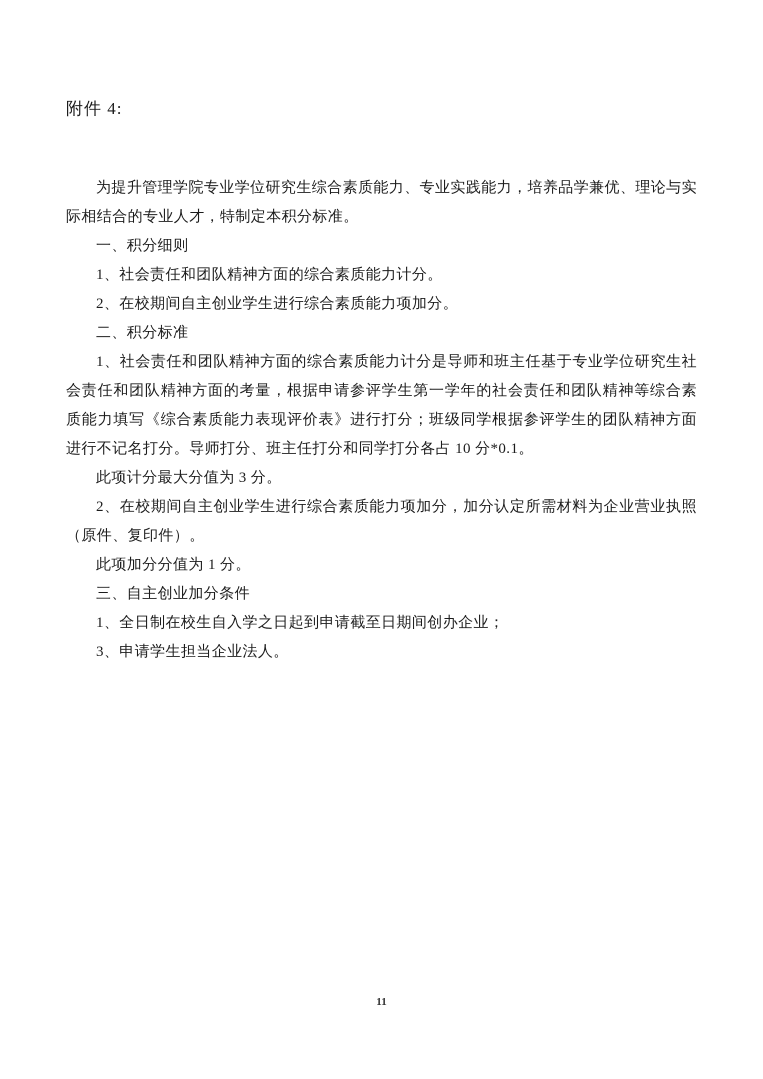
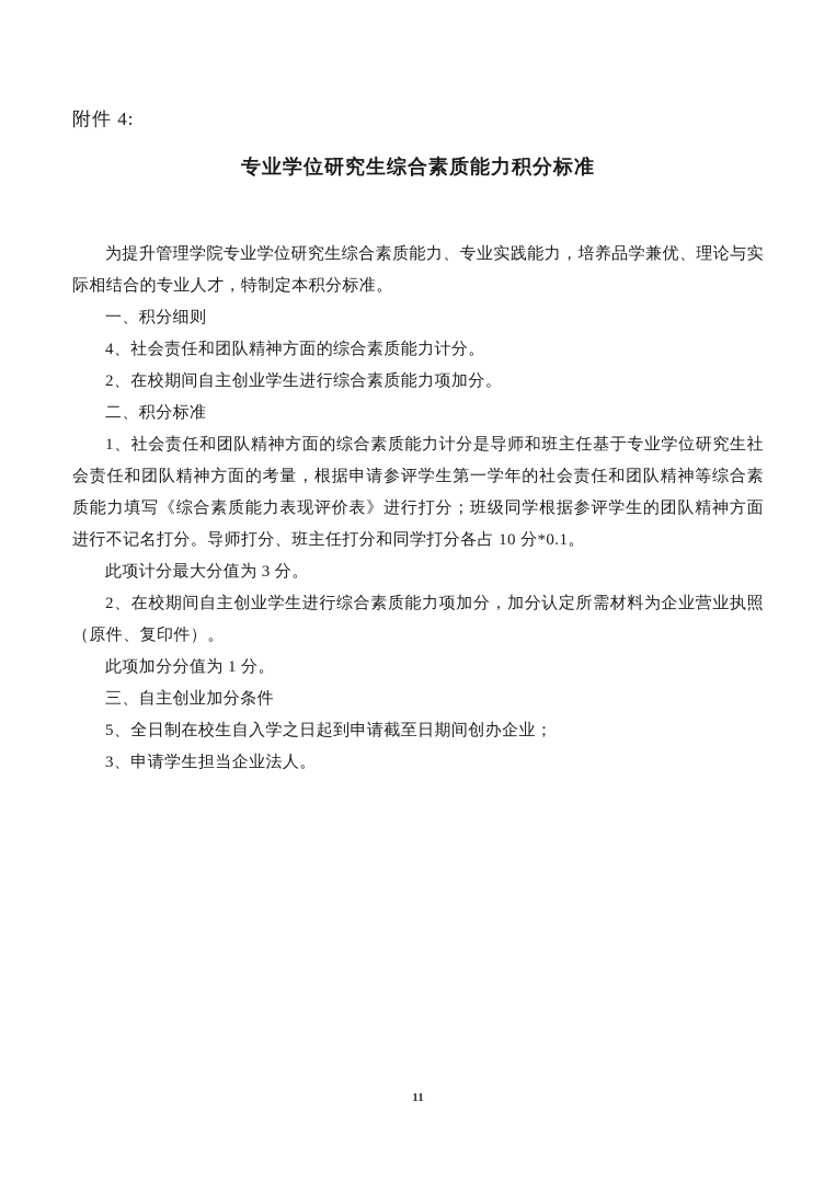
  附件 4:
+ 专业学位研究生综合素质能力积分标准
  为提升管理学院专业学位研究生综合素质能力、专业实践能力，培养品学兼优、理论与实际相结合的专业人才，特制定本积分标准。
  一、积分细则
- 1、社会责任和团队精神方面的综合素质能力计分。
+ 4、社会责任和团队精神方面的综合素质能力计分。
  2、在校期间自主创业学生进行综合素质能力项加分。
  二、积分标准
  1、社会责任和团队精神方面的综合素质能力计分是导师和班主任基于专业学位研究生社会责任和团队精神方面的考量，根据申请参评学生第一学年的社会责任和团队精神等综合素质能力填写《综合素质能力表现评价表》进行打分；班级同学根据参评学生的团队精神方面进行不记名打分。导师打分、班主任打分和同学打分各占 10 分*0.1。
  此项计分最大分值为 3 分。
  2、在校期间自主创业学生进行综合素质能力项加分，加分认定所需材料为企业营业执照（原件、复印件）。
  此项加分分值为 1 分。
  三、自主创业加分条件
- 1、全日制在校生自入学之日起到申请截至日期间创办企业；
+ 5、全日制在校生自入学之日起到申请截至日期间创办企业；
  3、申请学生担当企业法人。
  11
